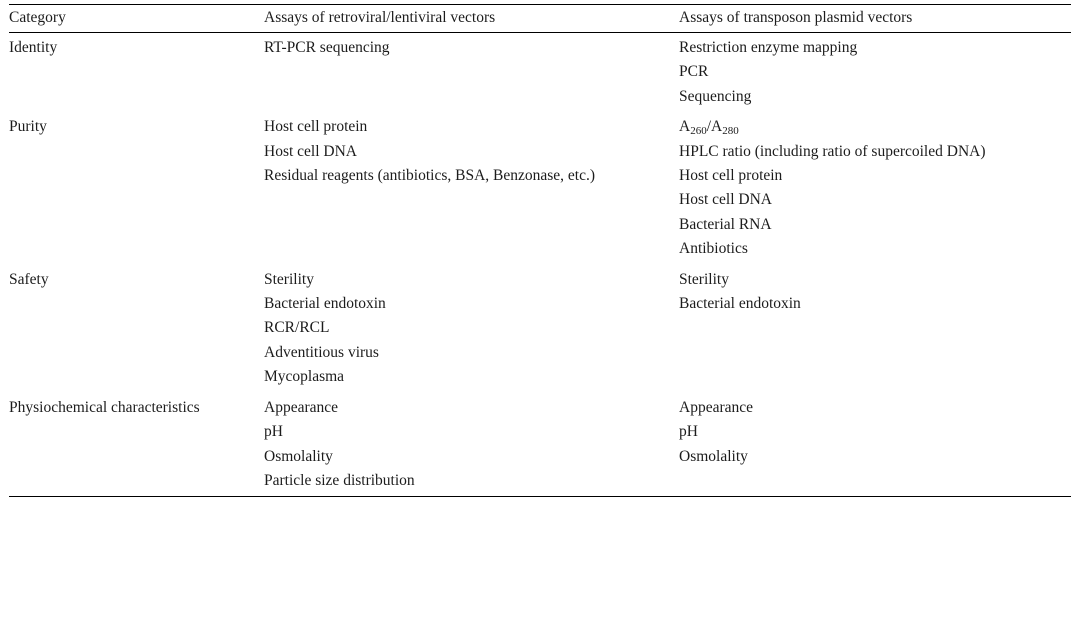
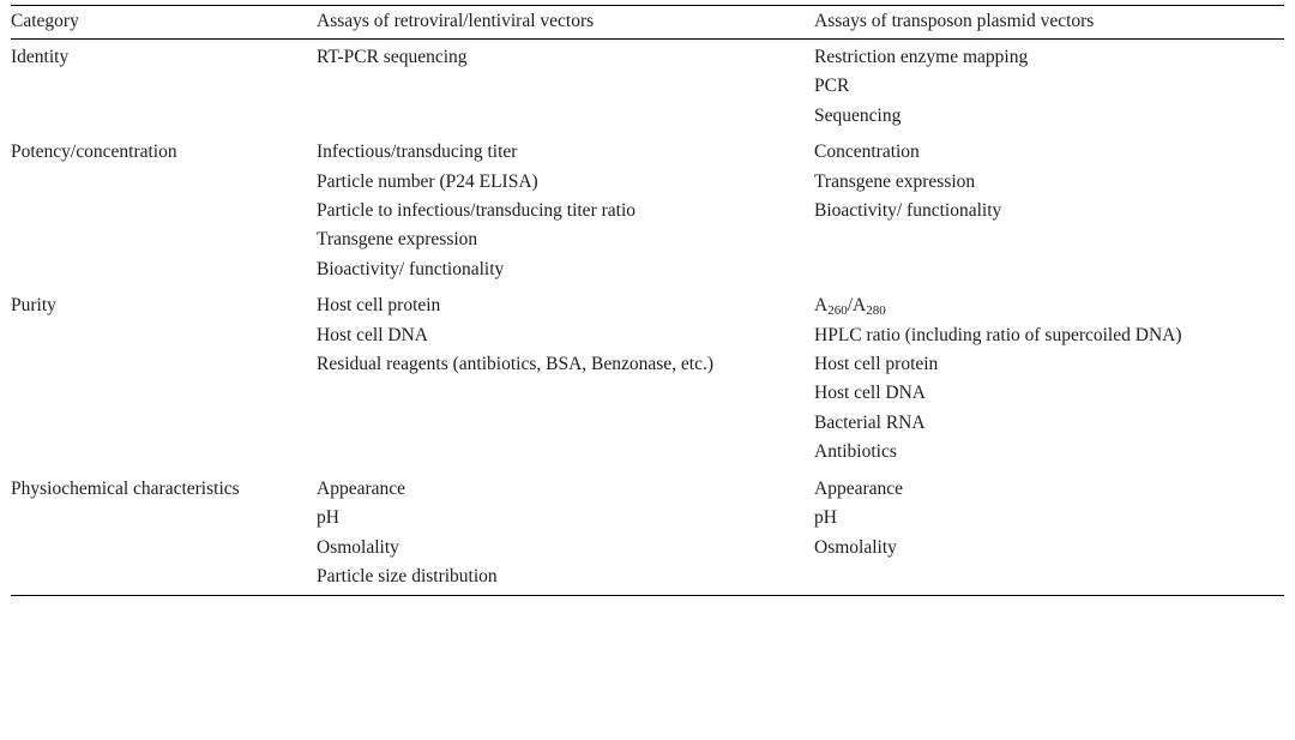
  Category	Assays of retroviral/lentiviral vectors	Assays of transposon plasmid vectors
  Identity	RT-PCR sequencing	Restriction enzyme mappingPCRSequencing
+ Potency/concentration	Infectious/transducing titerParticle number (P24 ELISA)Particle to infectious/transducing titer ratioTransgene expressionBioactivity/ functionality	ConcentrationTransgene expressionBioactivity/ functionality
  Purity	Host cell proteinHost cell DNAResidual reagents (antibiotics, BSA, Benzonase, etc.)	A260/A280HPLC ratio (including ratio of supercoiled DNA)Host cell proteinHost cell DNABacterial RNAAntibiotics
- Safety	SterilityBacterial endotoxinRCR/RCLAdventitious virusMycoplasma	SterilityBacterial endotoxin
  Physiochemical characteristics	AppearancepHOsmolalityParticle size distribution	AppearancepHOsmolality
